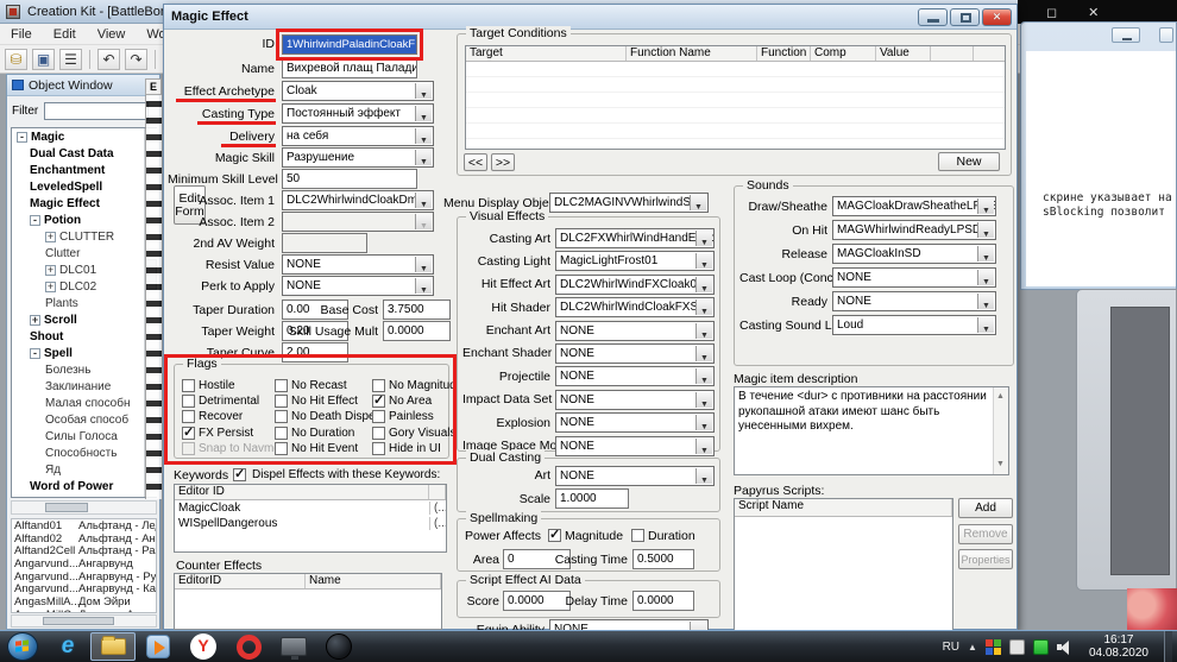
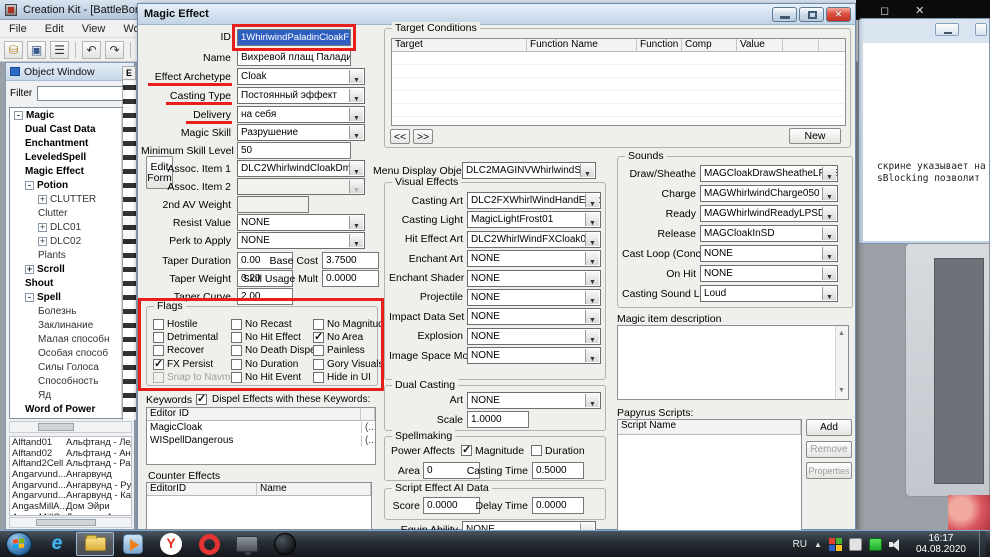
  Creation Kit - [BattleBo
  File
  Edit
  View
  ⛁
  ▣
  ☰
  ↶
  ↷
  ◻
  ✕
  скрине указывает на
  sBlocking позволит
  Object Window
  Filter
  Magic
  Dual Cast Data
  Enchantment
  LeveledSpell
  Magic Effect
  Potion
  CLUTTER
  Clutter
  DLC01
  DLC02
  Plants
  Scroll
  Shout
  Spell
  Болезнь
  Заклинание
  Малая способн
  Особая способ
  Силы Голоса
  Способность
  Яд
  Word of Power
  Alftand01
  Альфтанд - Ле
  Alftand02
  Альфтанд - Ан
  Alftand2Cell
  Альфтанд - Ра
  Angarvund...
  Ангарвунд
  Angarvund...
  Ангарвунд - Ру
  Angarvund...
  Ангарвунд - Ка
  AngasMillA..
  Дом Эйри
  E
  Magic Effect
  ✕
  ID
  1WhirlwindPaladinCloakF
  Name
  Вихревой плащ Палади
  Effect Archetype
  Cloak
  Casting Type
  Постоянный эффект
  Delivery
  на себя
  Magic Skill
  Разрушение
  Minimum Skill Level
  50
  Edit Form
  Assoc. Item 1
  DLC2WhirlwindCloakDm
  Assoc. Item 2
  2nd AV Weight
  Resist Value
  NONE
  Perk to Apply
  NONE
  Taper Duration
  0.00
  Base Cost
  3.7500
  Taper Weight
  0.20
  Skill Usage Mult
  0.0000
  Taper Curve
  2.00
  Flags
  Hostile
  Detrimental
  Recover
  FX Persist
  Snap to Navm
  No Recast
  No Hit Effect
  No Death Disp
  No Duration
  No Hit Event
  No Magnitud
  No Area
  Painless
  Gory Visuals
  Hide in UI
  Keywords
  Dispel Effects with these Keywords:
  Editor ID
  MagicCloak
  (..
  WISpellDangerous
  (..
  Counter Effects
  EditorID
  Name
  Menu Display Obje
  DLC2MAGINVWhirlwindS
  Visual Effects
  Casting Art
  DLC2FXWhirlWindHandE
  Casting Light
  MagicLightFrost01
  Hit Effect Art
  DLC2WhirlWindFXCloak0
- Hit Shader
- DLC2WhirlWindCloakFXS
  Enchant Art
  NONE
  Enchant Shader
  NONE
  Projectile
  NONE
  Impact Data Set
  NONE
  Explosion
  NONE
  Image Space Mo
  NONE
  Dual Casting
  Art
  NONE
  Scale
  1.0000
  Spellmaking
  Power Affects
  Magnitude
  Duration
  Area
  0
  Casting Time
  0.5000
  Script Effect AI Data
  Score
  0.0000
  Delay Time
  0.0000
  Target Conditions
  Target
  Function Name
  Comp
  Value
  <<
  >>
  New
  Sounds
  Draw/Sheathe
  MAGCloakDrawSheatheLS
+ Charge
+ MAGWhirlwindCharge050
- On Hit
+ Ready
  MAGWhirlwindReadyLPS
  Release
  MAGCloakInSD
  Cast Loop (Conc
  NONE
- Ready
+ On Hit
  NONE
  Casting Sound L
  Loud
  Magic item description
- В течение <dur> с противники на расстоянии рукопашной атаки имеют шанс быть унесенными вихрем.
  Papyrus Scripts:
  Script Name
  Add
  Remove
  Properties
  e
  Y
  RU
  ▲
  16:17
  04.08.2020
